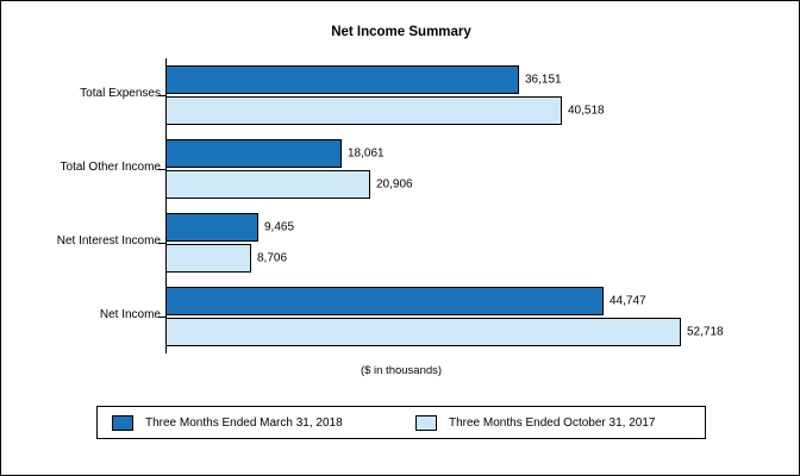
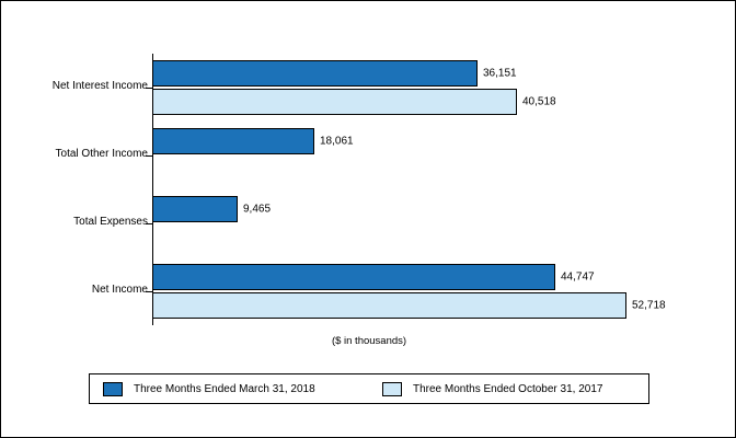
- Net Income Summary
  36,151
  40,518
  18,061
- 20,906
  9,465
- 8,706
  44,747
  52,718
  ($ in thousands)
  Three Months Ended March 31, 2018
  Three Months Ended October 31, 2017
- Total Expenses
+ Net Interest Income
  Total Other Income
- Net Interest Income
+ Total Expenses
  Net Income
